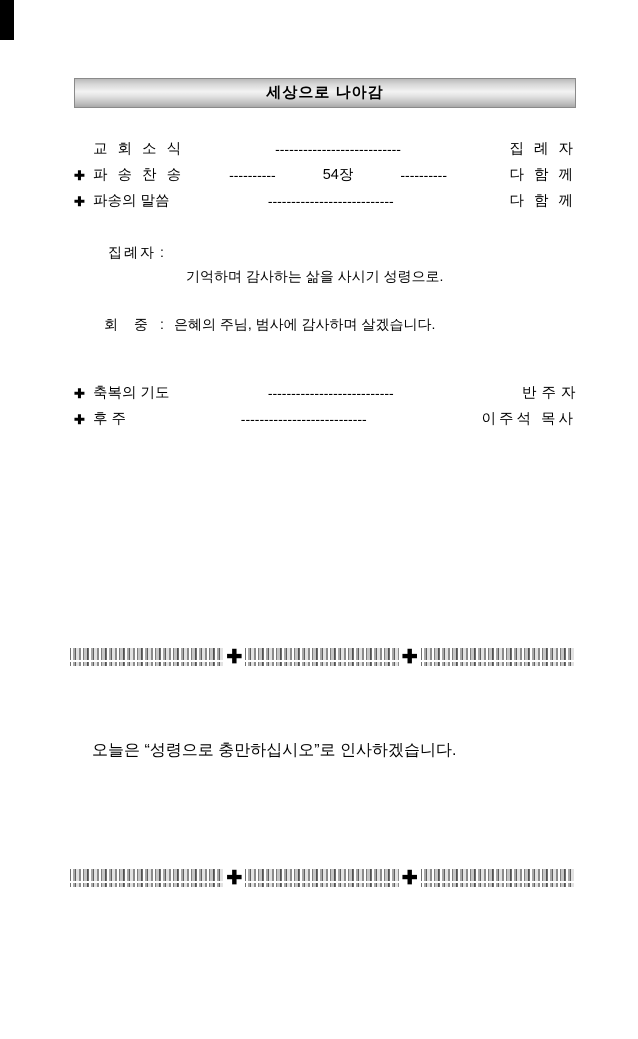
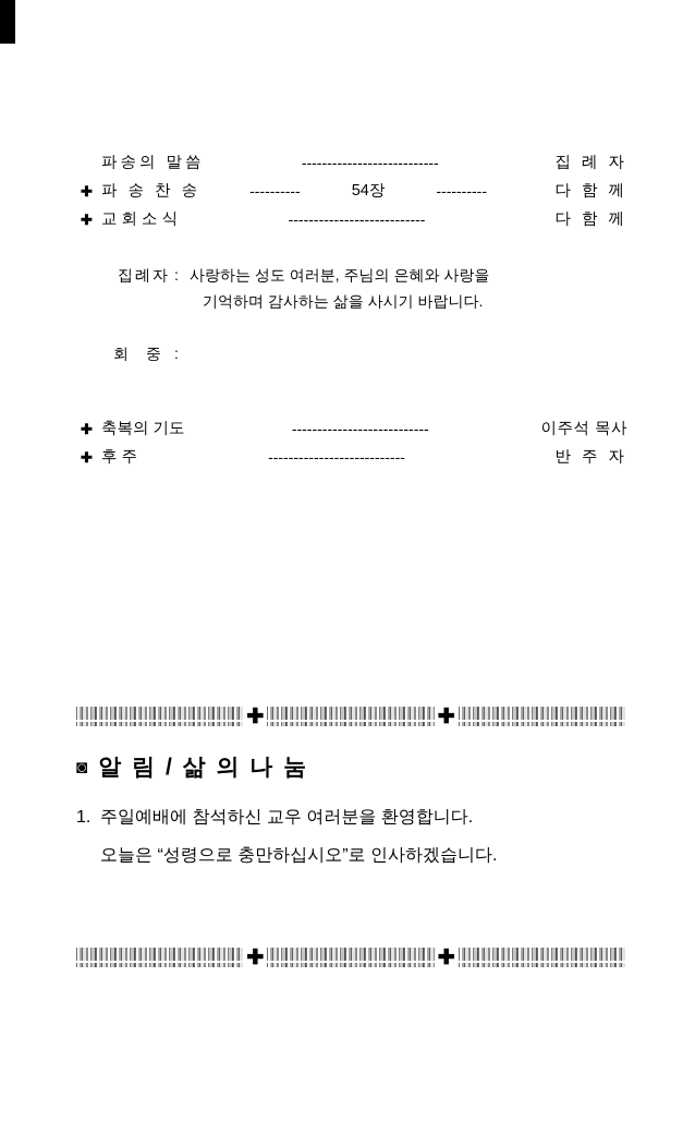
- 세상으로 나아감
- 교 회 소 식
+ 파송의 말씀
  ---------------------------
  집 례 자
  ✚
  파 송 찬 송
  ----------
  54장
  ----------
  다 함 께
  ✚
- 파송의 말씀
+ 교 회 소 식
  ---------------------------
  다 함 께
  집례자
  :
+ 사랑하는 성도 여러분, 주님의 은혜와 사랑을
- 기억하며 감사하는 삶을 사시기 성령으로.
+ 기억하며 감사하는 삶을 사시기 바랍니다.
  회 중
  :
- 은혜의 주님, 범사에 감사하며 살겠습니다.
  ✚
  축복의 기도
  ---------------------------
- 반 주 자
+ 이주석 목사
  ✚
  후 주
  ---------------------------
- 이주석 목사
+ 반 주 자
  ✚
  ✚
+ ◙
+ 알 림 / 삶 의 나 눔
+ 1.
+ 주일예배에 참석하신 교우 여러분을 환영합니다.
  오늘은 “성령으로 충만하십시오”로 인사하겠습니다.
  ✚
  ✚
